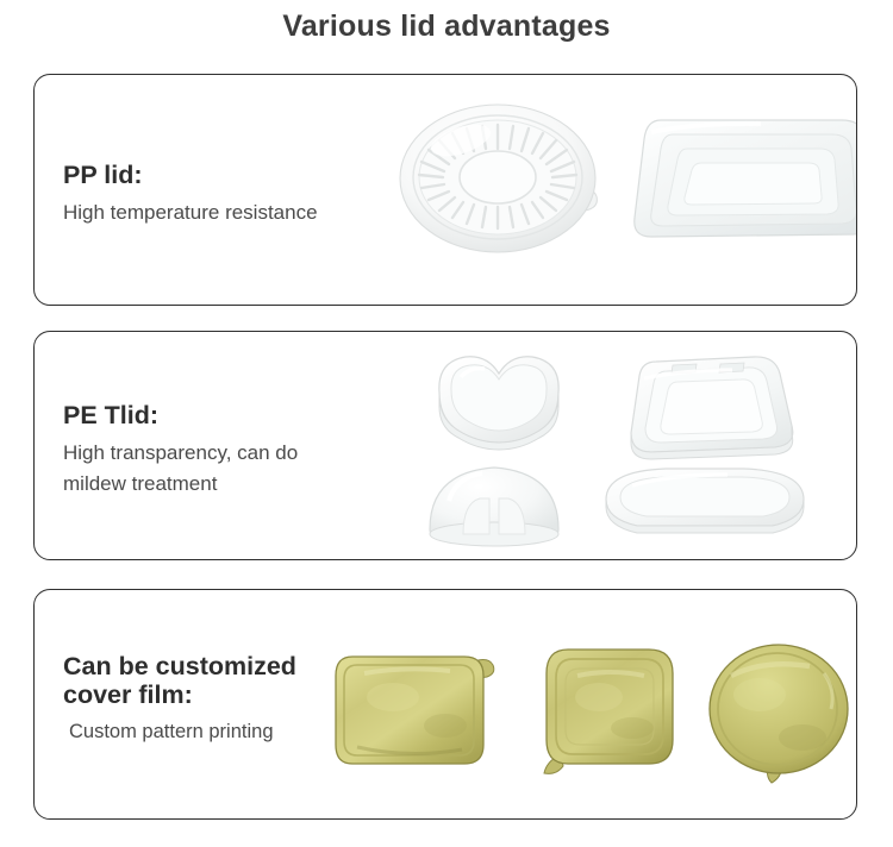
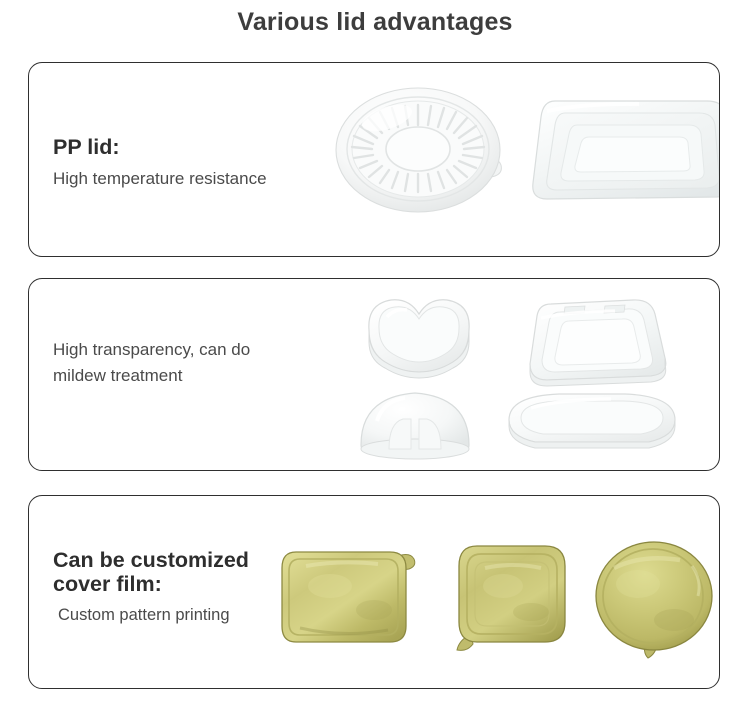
  Various lid advantages
  PP lid:
  High temperature resistance
- PE Tlid:
  High transparency, can do
  mildew treatment
  Can be customized
  cover film:
  Custom pattern printing
